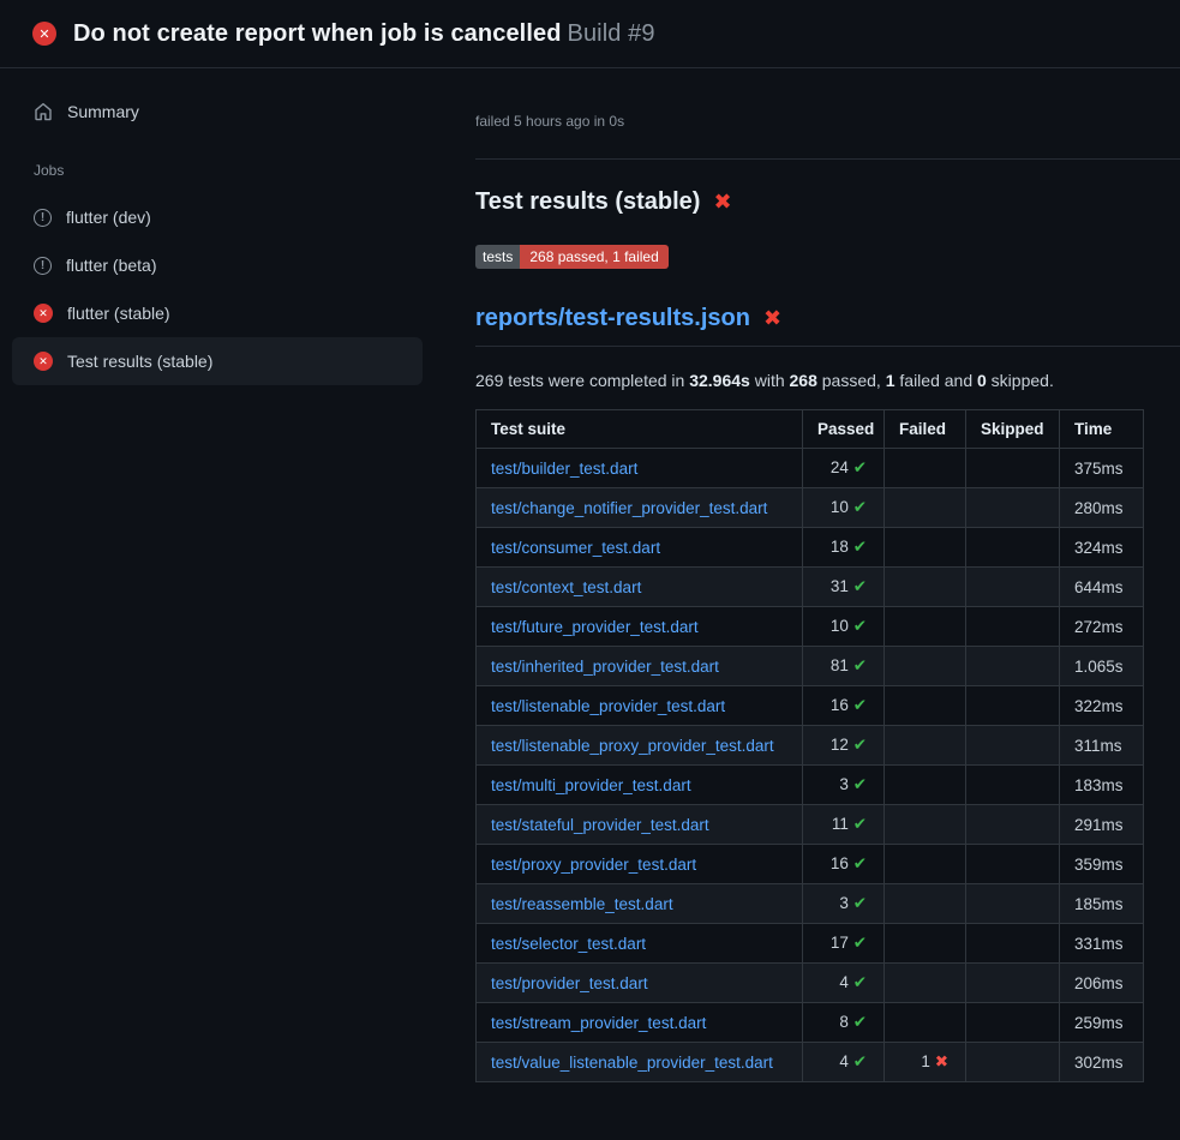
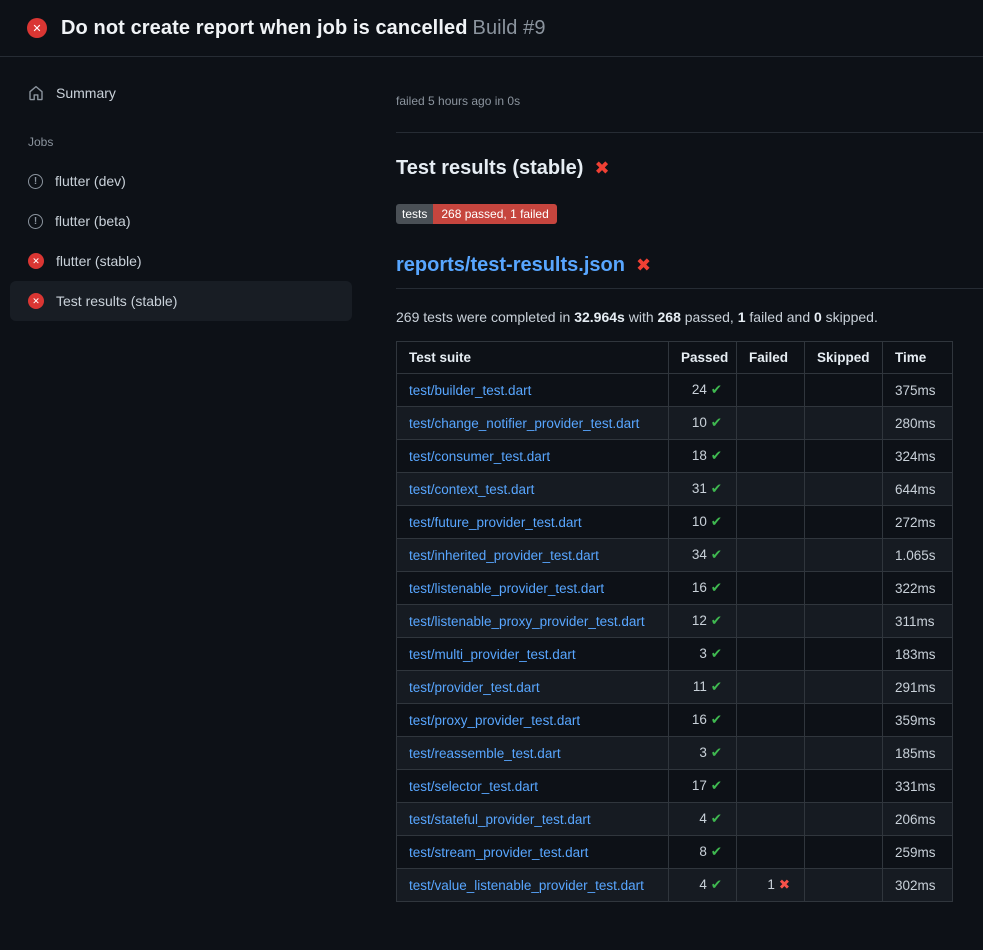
  ✕
  Do not create report when job is cancelled Build #9
  Summary
  Jobs
  !
  flutter (dev)
  !
  flutter (beta)
  ✕
  flutter (stable)
  ✕
  Test results (stable)
  failed 5 hours ago in 0s
  Test results (stable)
  ✖
  tests
  268 passed, 1 failed
  reports/test-results.json
  ✖
  269 tests were completed in 32.964s with 268 passed, 1 failed and 0 skipped.
  Test suite	Passed	Failed	Skipped	Time
  test/builder_test.dart	24 ✔			375ms
  test/change_notifier_provider_test.dart	10 ✔			280ms
  test/consumer_test.dart	18 ✔			324ms
  test/context_test.dart	31 ✔			644ms
  test/future_provider_test.dart	10 ✔			272ms
- test/inherited_provider_test.dart	81 ✔			1.065s
+ test/inherited_provider_test.dart	34 ✔			1.065s
  test/listenable_provider_test.dart	16 ✔			322ms
  test/listenable_proxy_provider_test.dart	12 ✔			311ms
  test/multi_provider_test.dart	3 ✔			183ms
- test/stateful_provider_test.dart	11 ✔			291ms
+ test/provider_test.dart	11 ✔			291ms
  test/proxy_provider_test.dart	16 ✔			359ms
  test/reassemble_test.dart	3 ✔			185ms
  test/selector_test.dart	17 ✔			331ms
- test/provider_test.dart	4 ✔			206ms
+ test/stateful_provider_test.dart	4 ✔			206ms
  test/stream_provider_test.dart	8 ✔			259ms
  test/value_listenable_provider_test.dart	4 ✔	1 ✖		302ms
